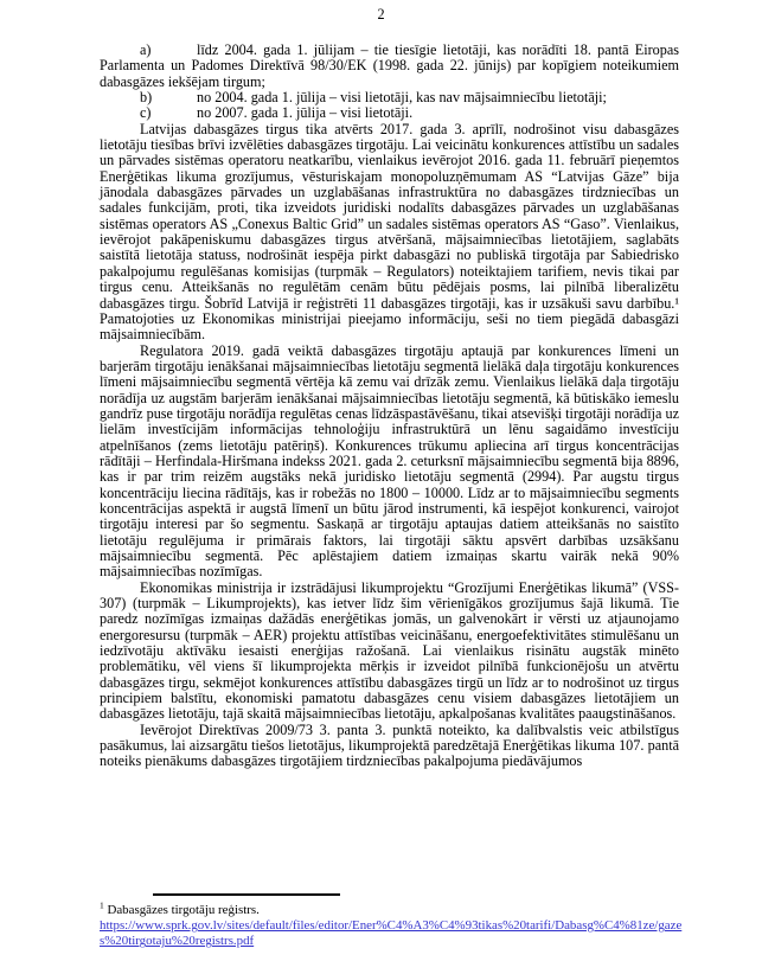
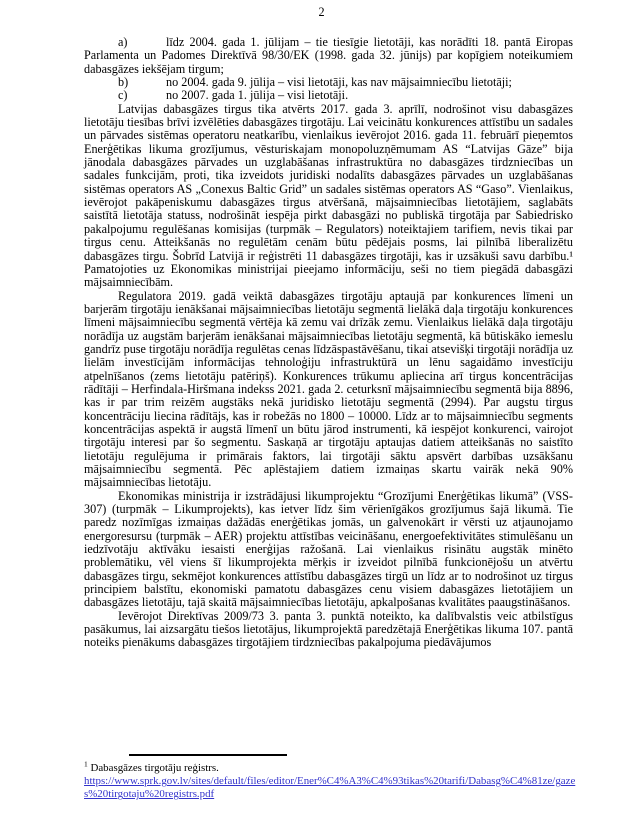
  2
- a) līdz 2004. gada 1. jūlijam – tie tiesīgie lietotāji, kas norādīti 18. pantā Eiropas Parlamenta un Padomes Direktīvā 98/30/EK (1998. gada 22. jūnijs) par kopīgiem noteikumiem dabasgāzes iekšējam tirgum;
+ a) līdz 2004. gada 1. jūlijam – tie tiesīgie lietotāji, kas norādīti 18. pantā Eiropas Parlamenta un Padomes Direktīvā 98/30/EK (1998. gada 32. jūnijs) par kopīgiem noteikumiem dabasgāzes iekšējam tirgum;
- b) no 2004. gada 1. jūlija – visi lietotāji, kas nav mājsaimniecību lietotāji;
+ b) no 2004. gada 9. jūlija – visi lietotāji, kas nav mājsaimniecību lietotāji;
  c) no 2007. gada 1. jūlija – visi lietotāji.
  Latvijas dabasgāzes tirgus tika atvērts 2017. gada 3. aprīlī, nodrošinot visu dabasgāzes lietotāju tiesības brīvi izvēlēties dabasgāzes tirgotāju. Lai veicinātu konkurences attīstību un sadales un pārvades sistēmas operatoru neatkarību, vienlaikus ievērojot 2016. gada 11. februārī pieņemtos Enerģētikas likuma grozījumus, vēsturiskajam monopoluzņēmumam AS “Latvijas Gāze” bija jānodala dabasgāzes pārvades un uzglabāšanas infrastruktūra no dabasgāzes tirdzniecības un sadales funkcijām, proti, tika izveidots juridiski nodalīts dabasgāzes pārvades un uzglabāšanas sistēmas operators AS „Conexus Baltic Grid” un sadales sistēmas operators AS “Gaso”. Vienlaikus, ievērojot pakāpeniskumu dabasgāzes tirgus atvēršanā, mājsaimniecības lietotājiem, saglabāts saistītā lietotāja statuss, nodrošināt iespēja pirkt dabasgāzi no publiskā tirgotāja par Sabiedrisko pakalpojumu regulēšanas komisijas (turpmāk – Regulators) noteiktajiem tarifiem, nevis tikai par tirgus cenu. Atteikšanās no regulētām cenām būtu pēdējais posms, lai pilnībā liberalizētu dabasgāzes tirgu. Šobrīd Latvijā ir reģistrēti 11 dabasgāzes tirgotāji, kas ir uzsākuši savu darbību.¹ Pamatojoties uz Ekonomikas ministrijai pieejamo informāciju, seši no tiem piegādā dabasgāzi mājsaimniecībām.
- Regulatora 2019. gadā veiktā dabasgāzes tirgotāju aptaujā par konkurences līmeni un barjerām tirgotāju ienākšanai mājsaimniecības lietotāju segmentā lielākā daļa tirgotāju konkurences līmeni mājsaimniecību segmentā vērtēja kā zemu vai drīzāk zemu. Vienlaikus lielākā daļa tirgotāju norādīja uz augstām barjerām ienākšanai mājsaimniecības lietotāju segmentā, kā būtiskāko iemeslu gandrīz puse tirgotāju norādīja regulētas cenas līdzāspastāvēšanu, tikai atsevišķi tirgotāji norādīja uz lielām investīcijām informācijas tehnoloģiju infrastruktūrā un lēnu sagaidāmo investīciju atpelnīšanos (zems lietotāju patēriņš). Konkurences trūkumu apliecina arī tirgus koncentrācijas rādītāji – Herfindala-Hiršmana indekss 2021. gada 2. ceturksnī mājsaimniecību segmentā bija 8896, kas ir par trim reizēm augstāks nekā juridisko lietotāju segmentā (2994). Par augstu tirgus koncentrāciju liecina rādītājs, kas ir robežās no 1800 – 10000. Līdz ar to mājsaimniecību segments koncentrācijas aspektā ir augstā līmenī un būtu jārod instrumenti, kā iespējot konkurenci, vairojot tirgotāju interesi par šo segmentu. Saskaņā ar tirgotāju aptaujas datiem atteikšanās no saistīto lietotāju regulējuma ir primārais faktors, lai tirgotāji sāktu apsvērt darbības uzsākšanu mājsaimniecību segmentā. Pēc aplēstajiem datiem izmaiņas skartu vairāk nekā 90% mājsaimniecības nozīmīgas.
+ Regulatora 2019. gadā veiktā dabasgāzes tirgotāju aptaujā par konkurences līmeni un barjerām tirgotāju ienākšanai mājsaimniecības lietotāju segmentā lielākā daļa tirgotāju konkurences līmeni mājsaimniecību segmentā vērtēja kā zemu vai drīzāk zemu. Vienlaikus lielākā daļa tirgotāju norādīja uz augstām barjerām ienākšanai mājsaimniecības lietotāju segmentā, kā būtiskāko iemeslu gandrīz puse tirgotāju norādīja regulētas cenas līdzāspastāvēšanu, tikai atsevišķi tirgotāji norādīja uz lielām investīcijām informācijas tehnoloģiju infrastruktūrā un lēnu sagaidāmo investīciju atpelnīšanos (zems lietotāju patēriņš). Konkurences trūkumu apliecina arī tirgus koncentrācijas rādītāji – Herfindala-Hiršmana indekss 2021. gada 2. ceturksnī mājsaimniecību segmentā bija 8896, kas ir par trim reizēm augstāks nekā juridisko lietotāju segmentā (2994). Par augstu tirgus koncentrāciju liecina rādītājs, kas ir robežās no 1800 – 10000. Līdz ar to mājsaimniecību segments koncentrācijas aspektā ir augstā līmenī un būtu jārod instrumenti, kā iespējot konkurenci, vairojot tirgotāju interesi par šo segmentu. Saskaņā ar tirgotāju aptaujas datiem atteikšanās no saistīto lietotāju regulējuma ir primārais faktors, lai tirgotāji sāktu apsvērt darbības uzsākšanu mājsaimniecību segmentā. Pēc aplēstajiem datiem izmaiņas skartu vairāk nekā 90% mājsaimniecības lietotāju.
  Ekonomikas ministrija ir izstrādājusi likumprojektu “Grozījumi Enerģētikas likumā” (VSS-307) (turpmāk – Likumprojekts), kas ietver līdz šim vērienīgākos grozījumus šajā likumā. Tie paredz nozīmīgas izmaiņas dažādās enerģētikas jomās, un galvenokārt ir vērsti uz atjaunojamo energoresursu (turpmāk – AER) projektu attīstības veicināšanu, energoefektivitātes stimulēšanu un iedzīvotāju aktīvāku iesaisti enerģijas ražošanā. Lai vienlaikus risinātu augstāk minēto problemātiku, vēl viens šī likumprojekta mērķis ir izveidot pilnībā funkcionējošu un atvērtu dabasgāzes tirgu, sekmējot konkurences attīstību dabasgāzes tirgū un līdz ar to nodrošinot uz tirgus principiem balstītu, ekonomiski pamatotu dabasgāzes cenu visiem dabasgāzes lietotājiem un dabasgāzes lietotāju, tajā skaitā mājsaimniecības lietotāju, apkalpošanas kvalitātes paaugstināšanos.
  Ievērojot Direktīvas 2009/73 3. panta 3. punktā noteikto, ka dalībvalstis veic atbilstīgus pasākumus, lai aizsargātu tiešos lietotājus, likumprojektā paredzētajā Enerģētikas likuma 107. pantā noteiks pienākums dabasgāzes tirgotājiem tirdzniecības pakalpojuma piedāvājumos
  1 Dabasgāzes tirgotāju reģistrs.
  https://www.sprk.gov.lv/sites/default/files/editor/Ener%C4%A3%C4%93tikas%20tarifi/Dabasg%C4%81ze/gazes%20tirgotaju%20registrs.pdf
